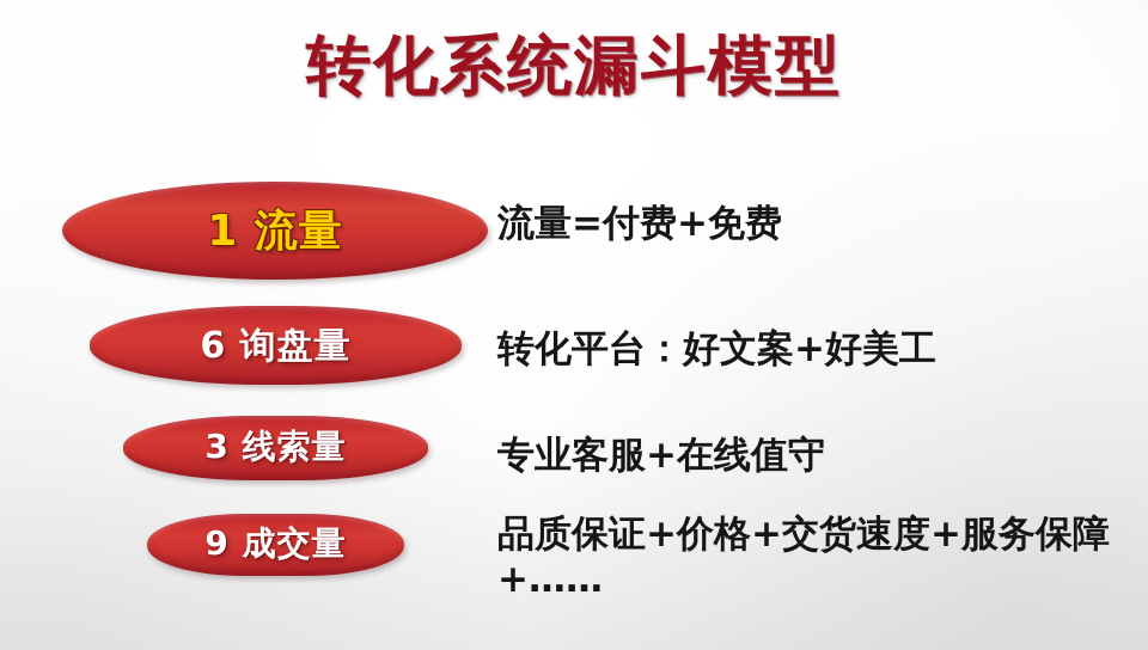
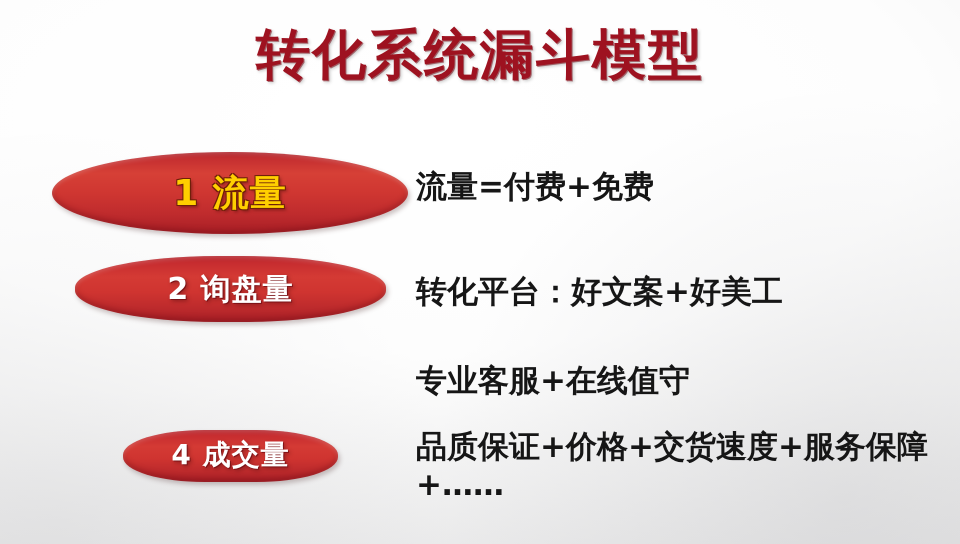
  转化系统漏斗模型
  1 流量
- 6 询盘量
+ 2 询盘量
- 3 线索量
- 9 成交量
+ 4 成交量
  流量=付费+免费
  转化平台：好文案+好美工
  专业客服+在线值守
  品质保证+价格+交货速度+服务保障+……
